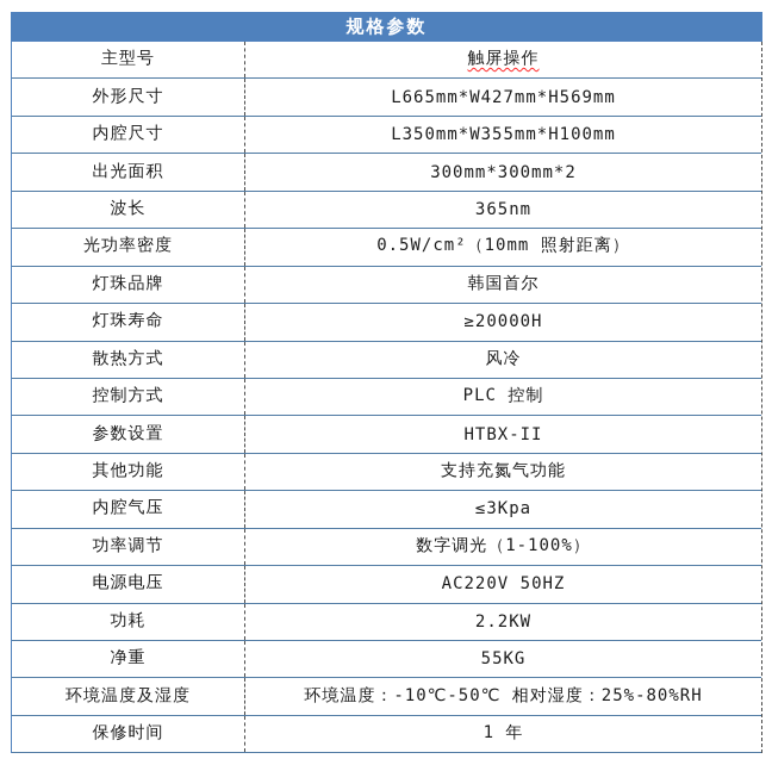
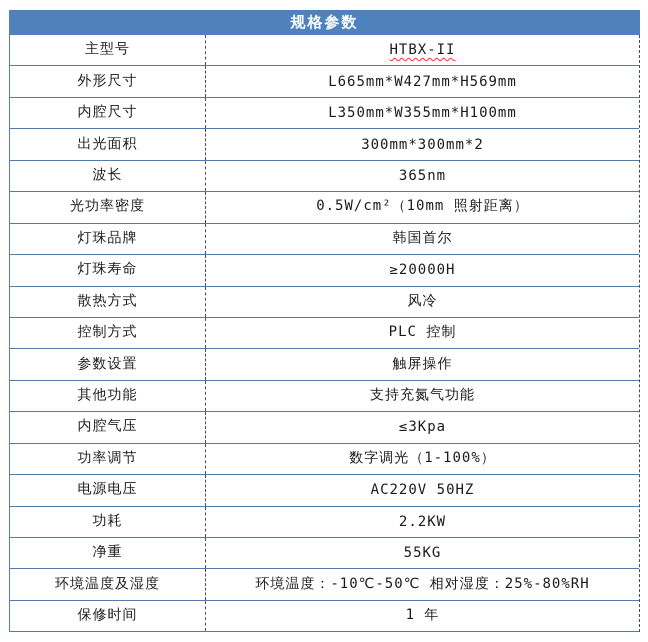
  规格参数
  主型号
- 触屏操作
+ HTBX-II
  外形尺寸
  L665mm*W427mm*H569mm
  内腔尺寸
  L350mm*W355mm*H100mm
  出光面积
  300mm*300mm*2
  波长
  365nm
  光功率密度
  0.5W/cm²（10mm 照射距离）
  灯珠品牌
  韩国首尔
  灯珠寿命
  ≥20000H
  散热方式
  风冷
  控制方式
  PLC 控制
  参数设置
- HTBX-II
+ 触屏操作
  其他功能
  支持充氮气功能
  内腔气压
  ≤3Kpa
  功率调节
  数字调光（1-100%）
  电源电压
  AC220V 50HZ
  功耗
  2.2KW
  净重
  55KG
  环境温度及湿度
  环境温度：-10℃-50℃ 相对湿度：25%-80%RH
  保修时间
  1 年
